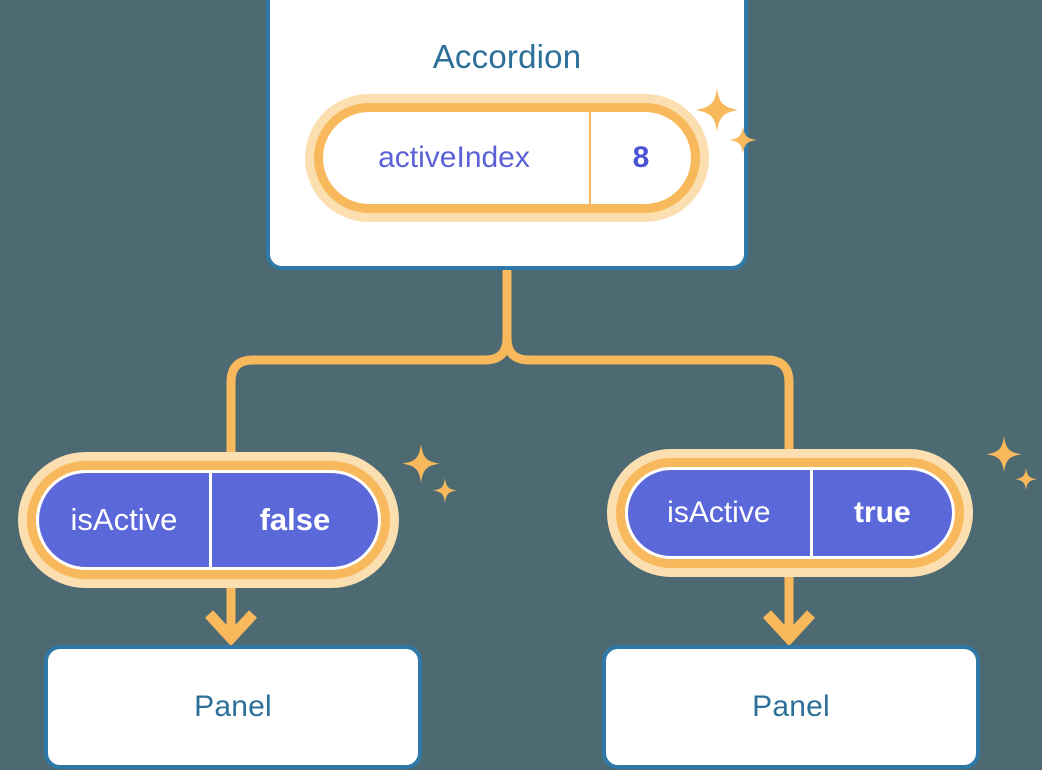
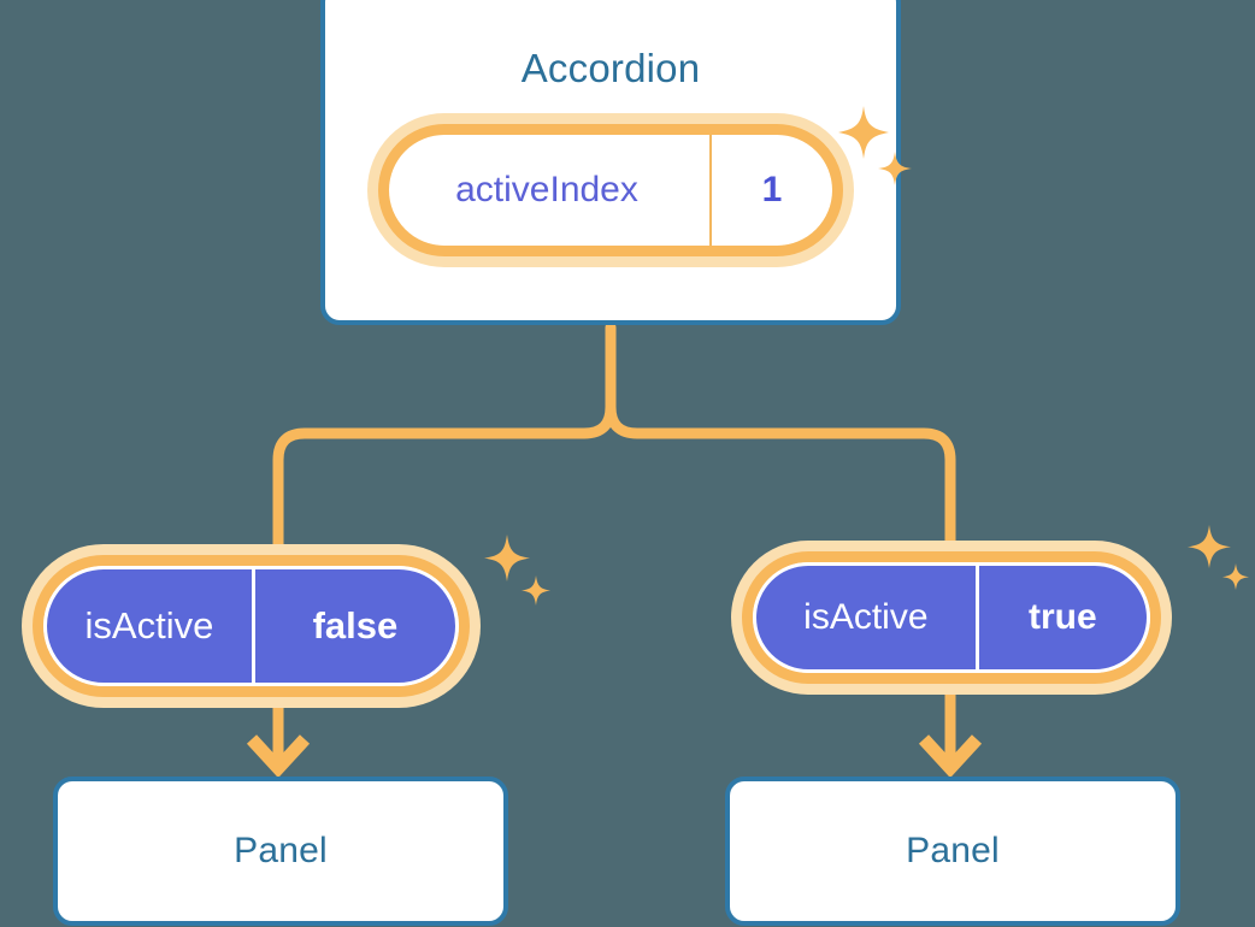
  Accordion
  activeIndex
- 8
+ 1
  isActive
  false
  isActive
  true
  Panel
  Panel
